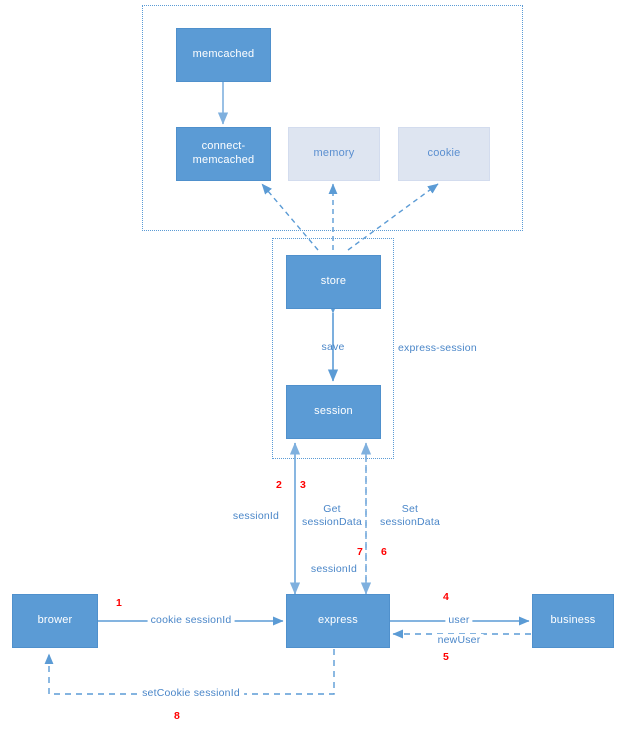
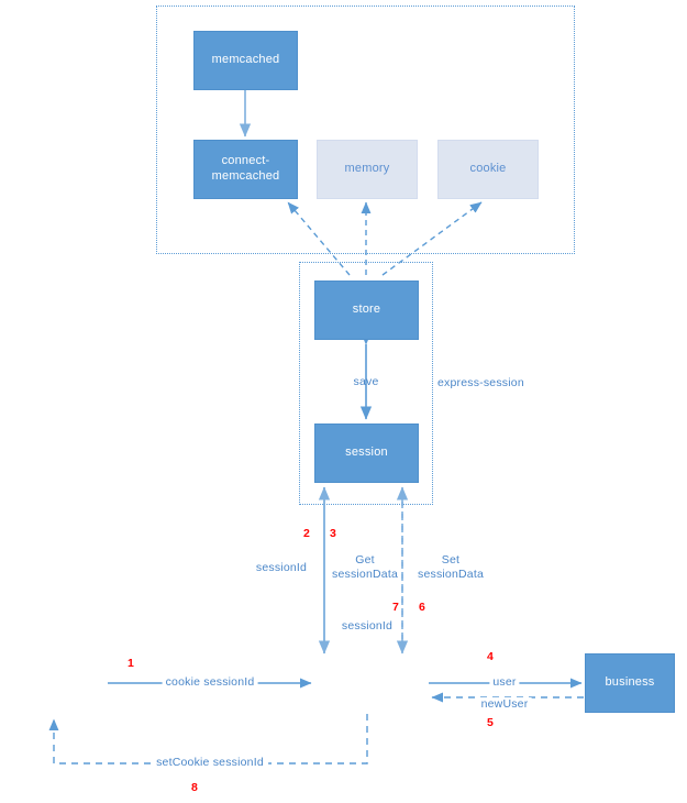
  memcached
  connect-
  memcached
  memory
  cookie
  store
  session
- brower
- express
  business
  save
  express-session
  sessionId
  Get
  sessionData
  Set
  sessionData
  sessionId
  cookie sessionId
  user
  newUser
  setCookie sessionId
  1
  2
  3
  4
  5
  6
  7
  8
